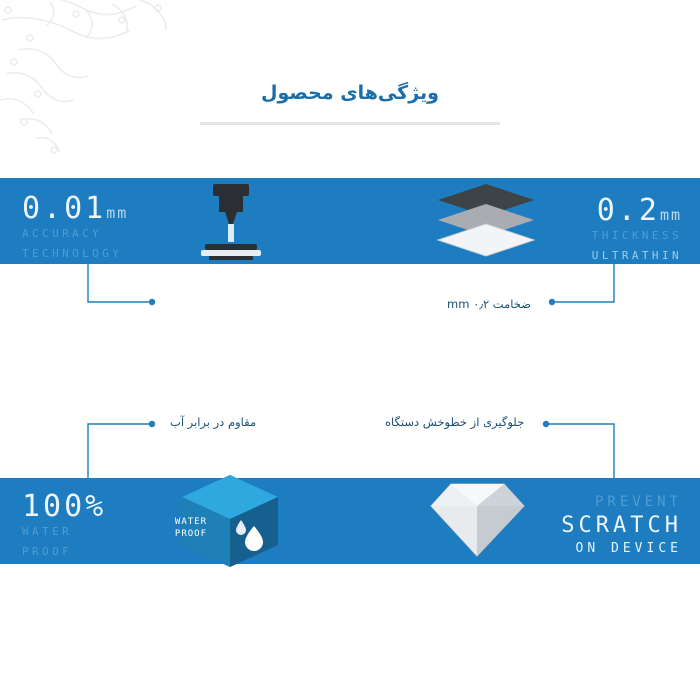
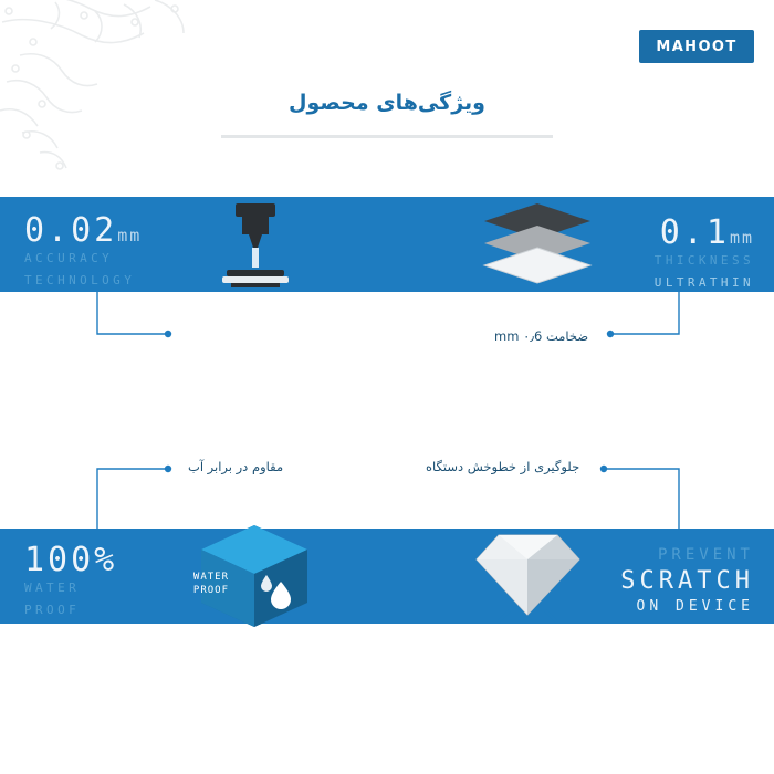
+ MAHOOT
  ویژگی‌های محصول
- 0.01mm
+ 0.02mm
  ACCURACY
  TECHNOLOGY
- 0.2mm
+ 0.1mm
  THICKNESS
  ULTRATHIN
- ضخامت ۰٫۲ mm
+ ضخامت ۰٫6 mm
  مقاوم در برابر آب
  جلوگیری از خطوخش دستگاه
  100%
  WATER
  PROOF
  WATER
  PROOF
  PREVENT
  SCRATCH
  ON DEVICE
